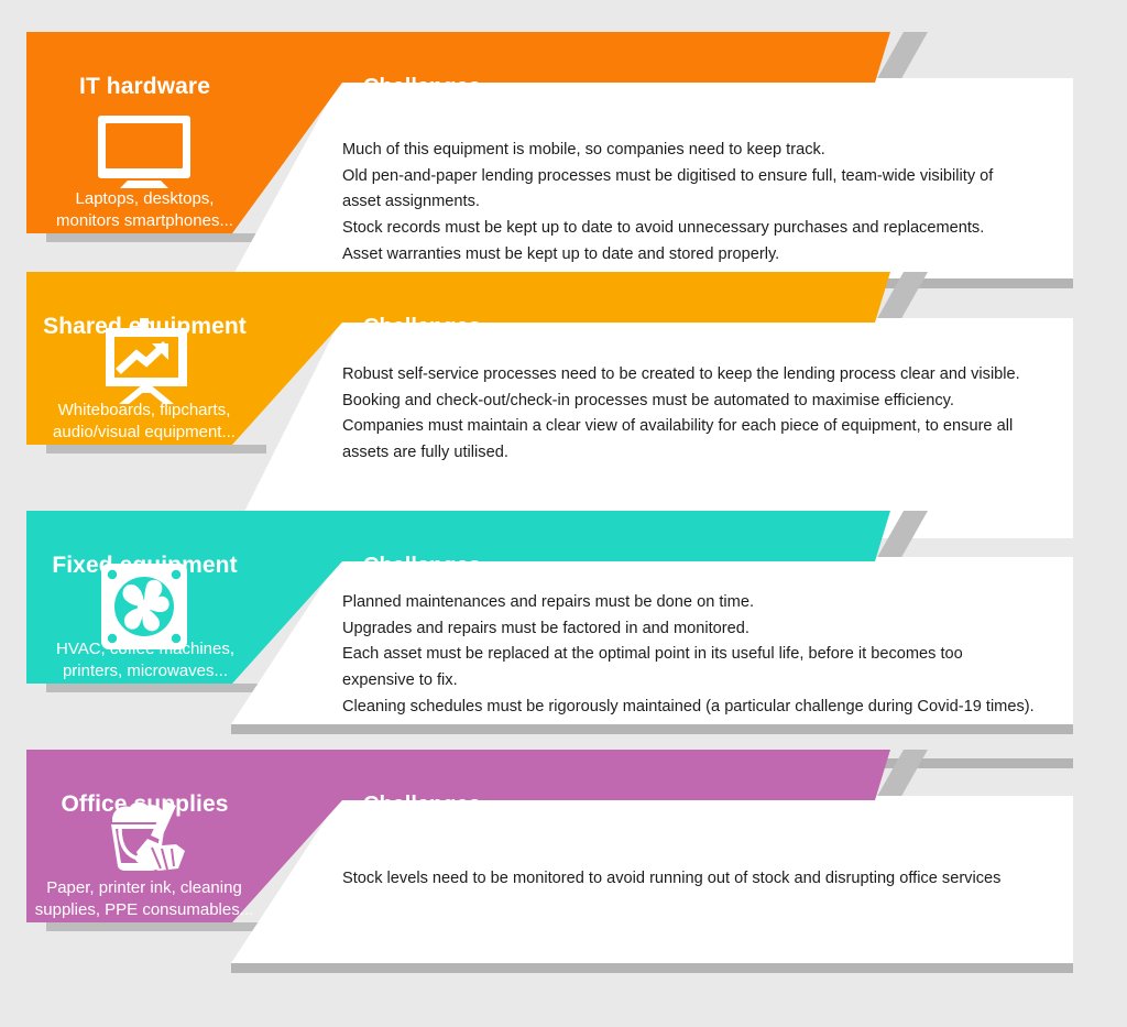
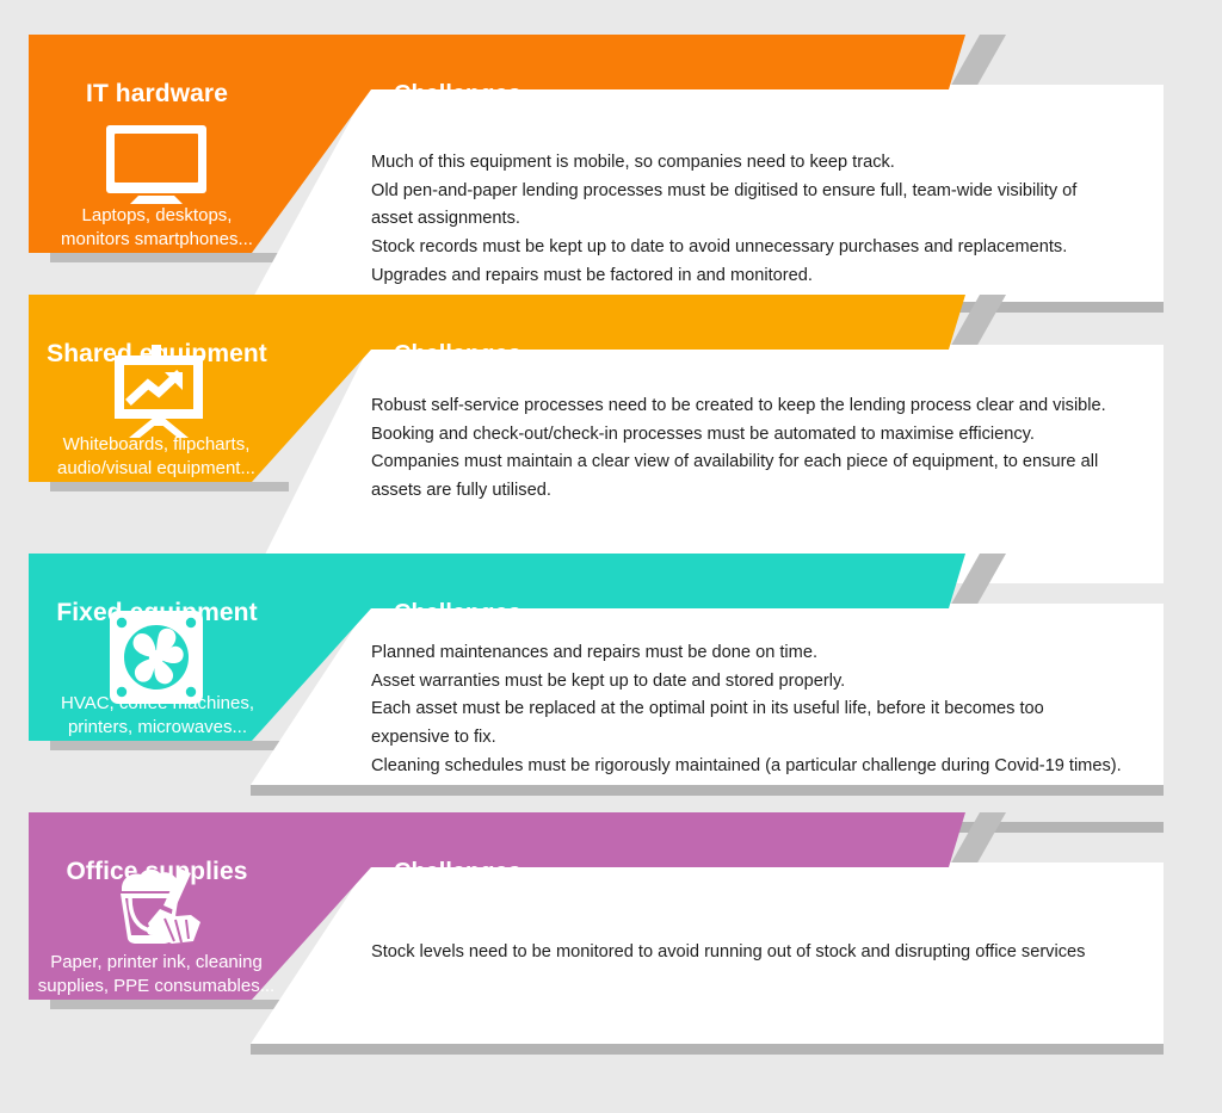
  IT hardware
  Challenges
  Laptops, desktops,
  monitors smartphones...
  Much of this equipment is mobile, so companies need to keep track.
  Old pen-and-paper lending processes must be digitised to ensure full, team-wide visibility of
  asset assignments.
  Stock records must be kept up to date to avoid unnecessary purchases and replacements.
- Asset warranties must be kept up to date and stored properly.
+ Upgrades and repairs must be factored in and monitored.
  Shared equipment
  Challenges
  Whiteboards, flipcharts,
  audio/visual equipment...
  Robust self-service processes need to be created to keep the lending process clear and visible.
  Booking and check-out/check-in processes must be automated to maximise efficiency.
  Companies must maintain a clear view of availability for each piece of equipment, to ensure all
  assets are fully utilised.
  Challenges
  HVAC, coffee machines,
  printers, microwaves...
  Planned maintenances and repairs must be done on time.
- Upgrades and repairs must be factored in and monitored.
+ Asset warranties must be kept up to date and stored properly.
  Each asset must be replaced at the optimal point in its useful life, before it becomes too
  expensive to fix.
  Cleaning schedules must be rigorously maintained (a particular challenge during Covid-19 times).
  Officeuplies
  Challenges
  Paper, printer ink, cleaning
  supplies, PPE consumables...
  Stock levels need to be monitored to avoid running out of stock and disrupting office services
